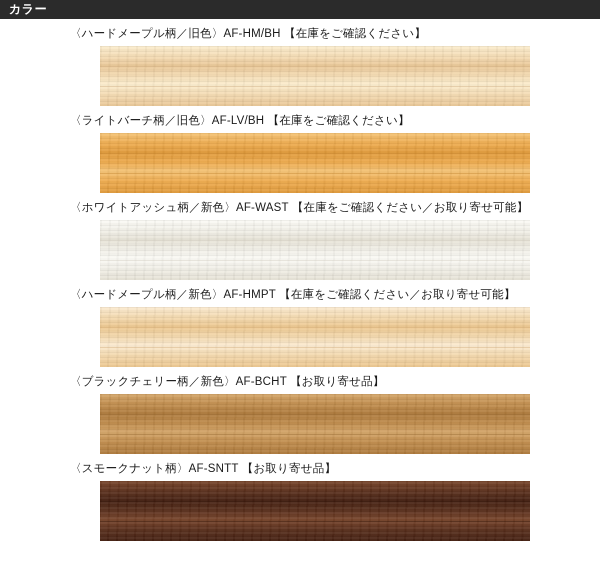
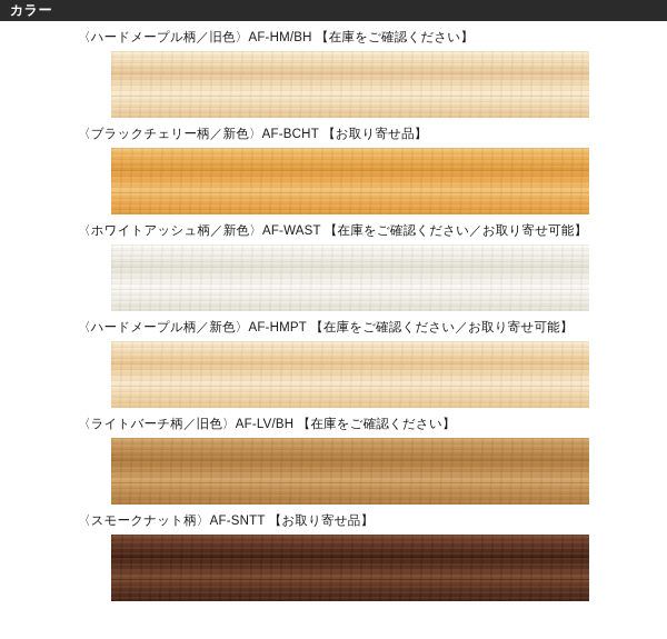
  カラー
  〈ハードメープル柄／旧色〉AF-HM/BH 【在庫をご確認ください】
- 〈ライトバーチ柄／旧色〉AF-LV/BH 【在庫をご確認ください】
+ 〈ブラックチェリー柄／新色〉AF-BCHT 【お取り寄せ品】
  〈ホワイトアッシュ柄／新色〉AF-WAST 【在庫をご確認ください／お取り寄せ可能】
  〈ハードメープル柄／新色〉AF-HMPT 【在庫をご確認ください／お取り寄せ可能】
- 〈ブラックチェリー柄／新色〉AF-BCHT 【お取り寄せ品】
+ 〈ライトバーチ柄／旧色〉AF-LV/BH 【在庫をご確認ください】
  〈スモークナット柄〉AF-SNTT 【お取り寄せ品】
